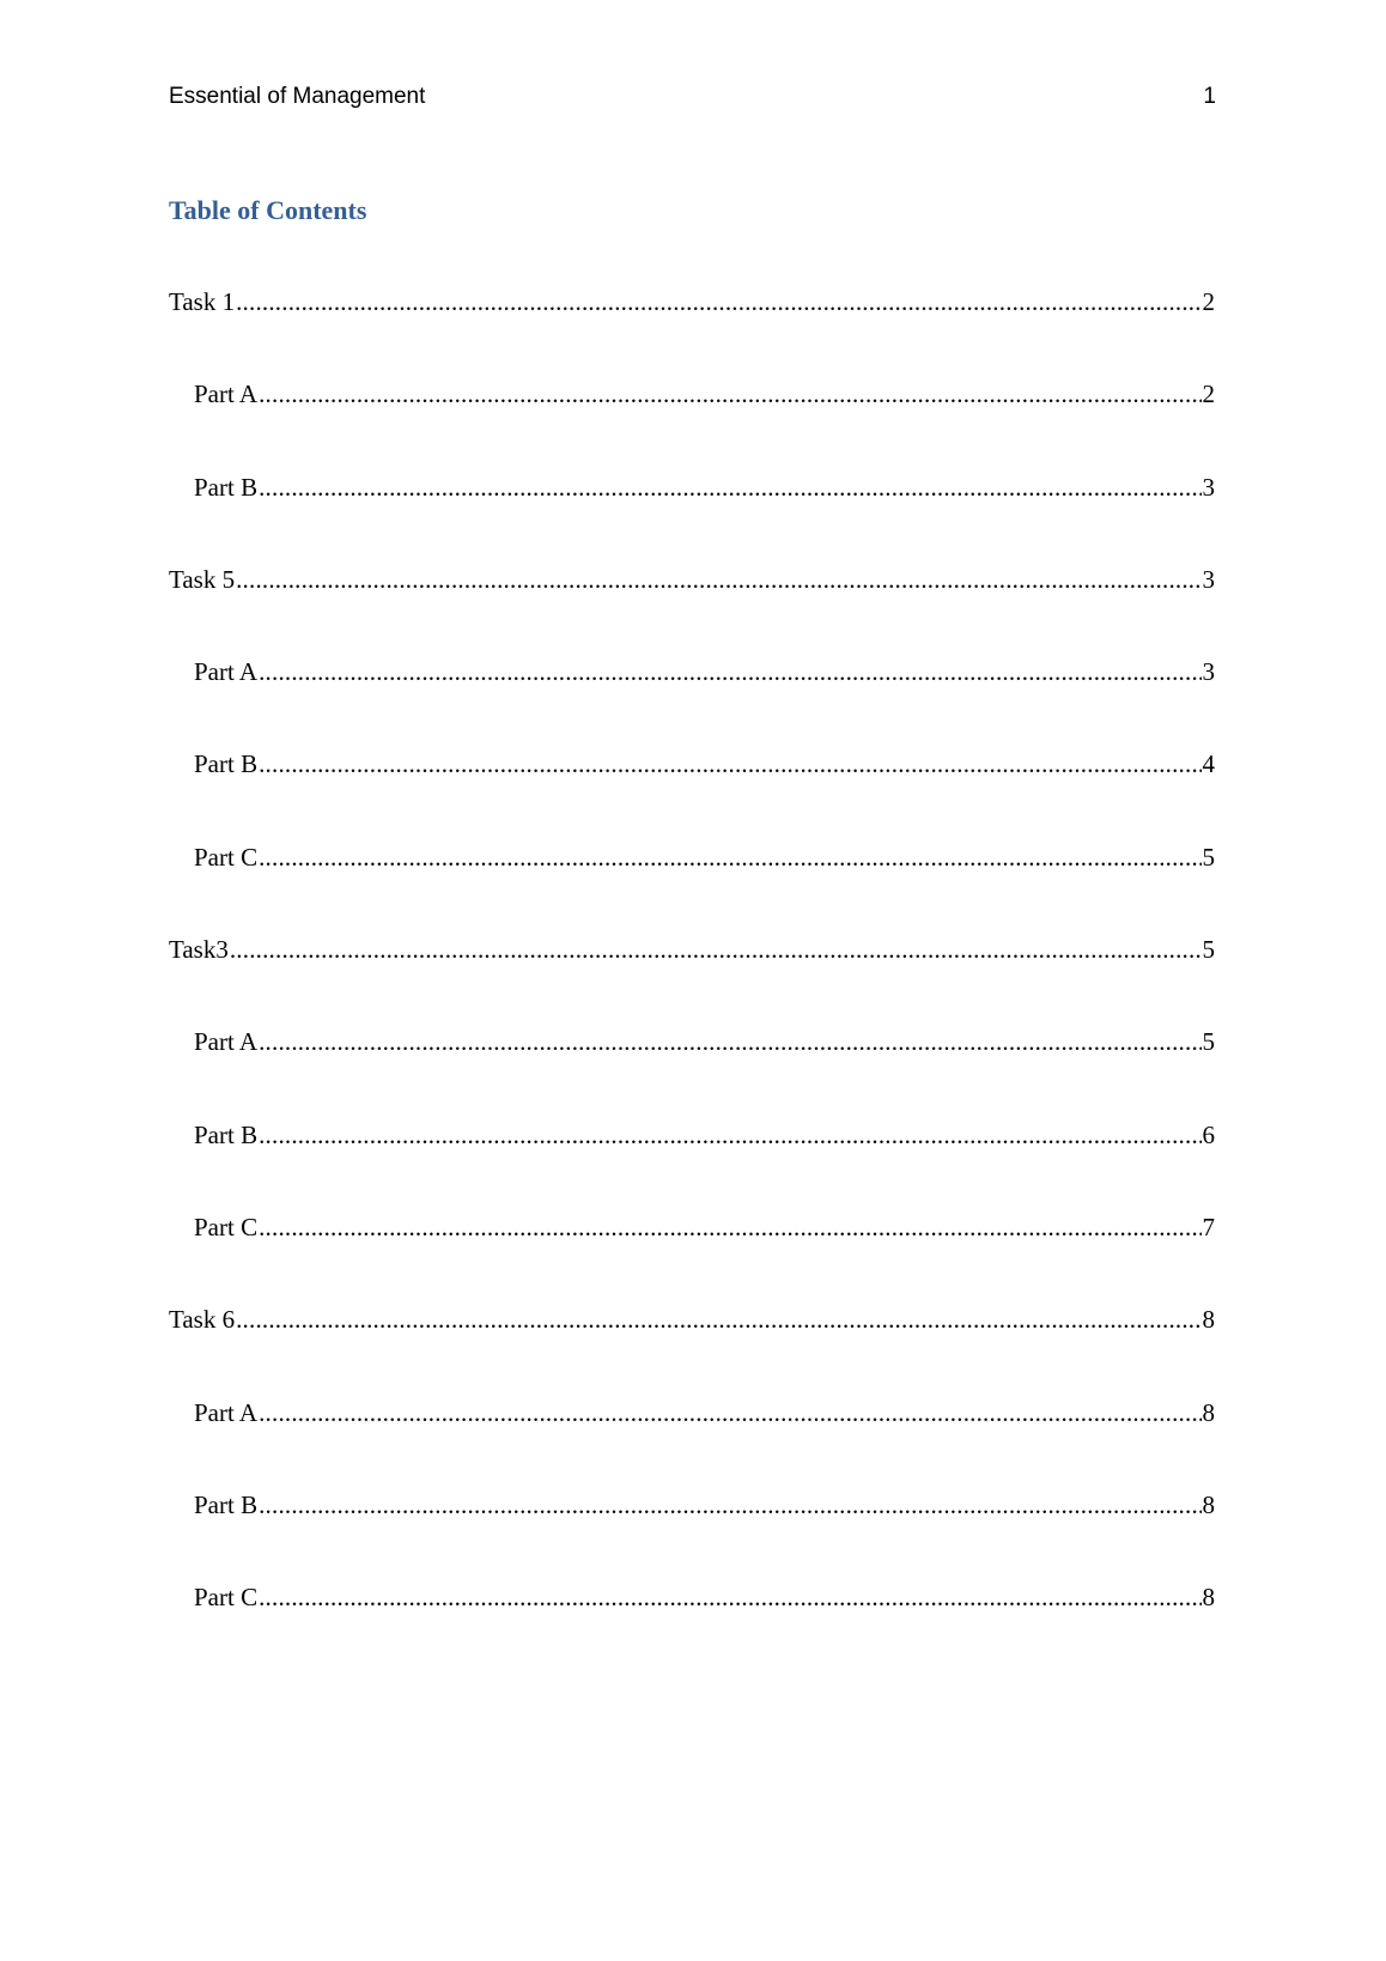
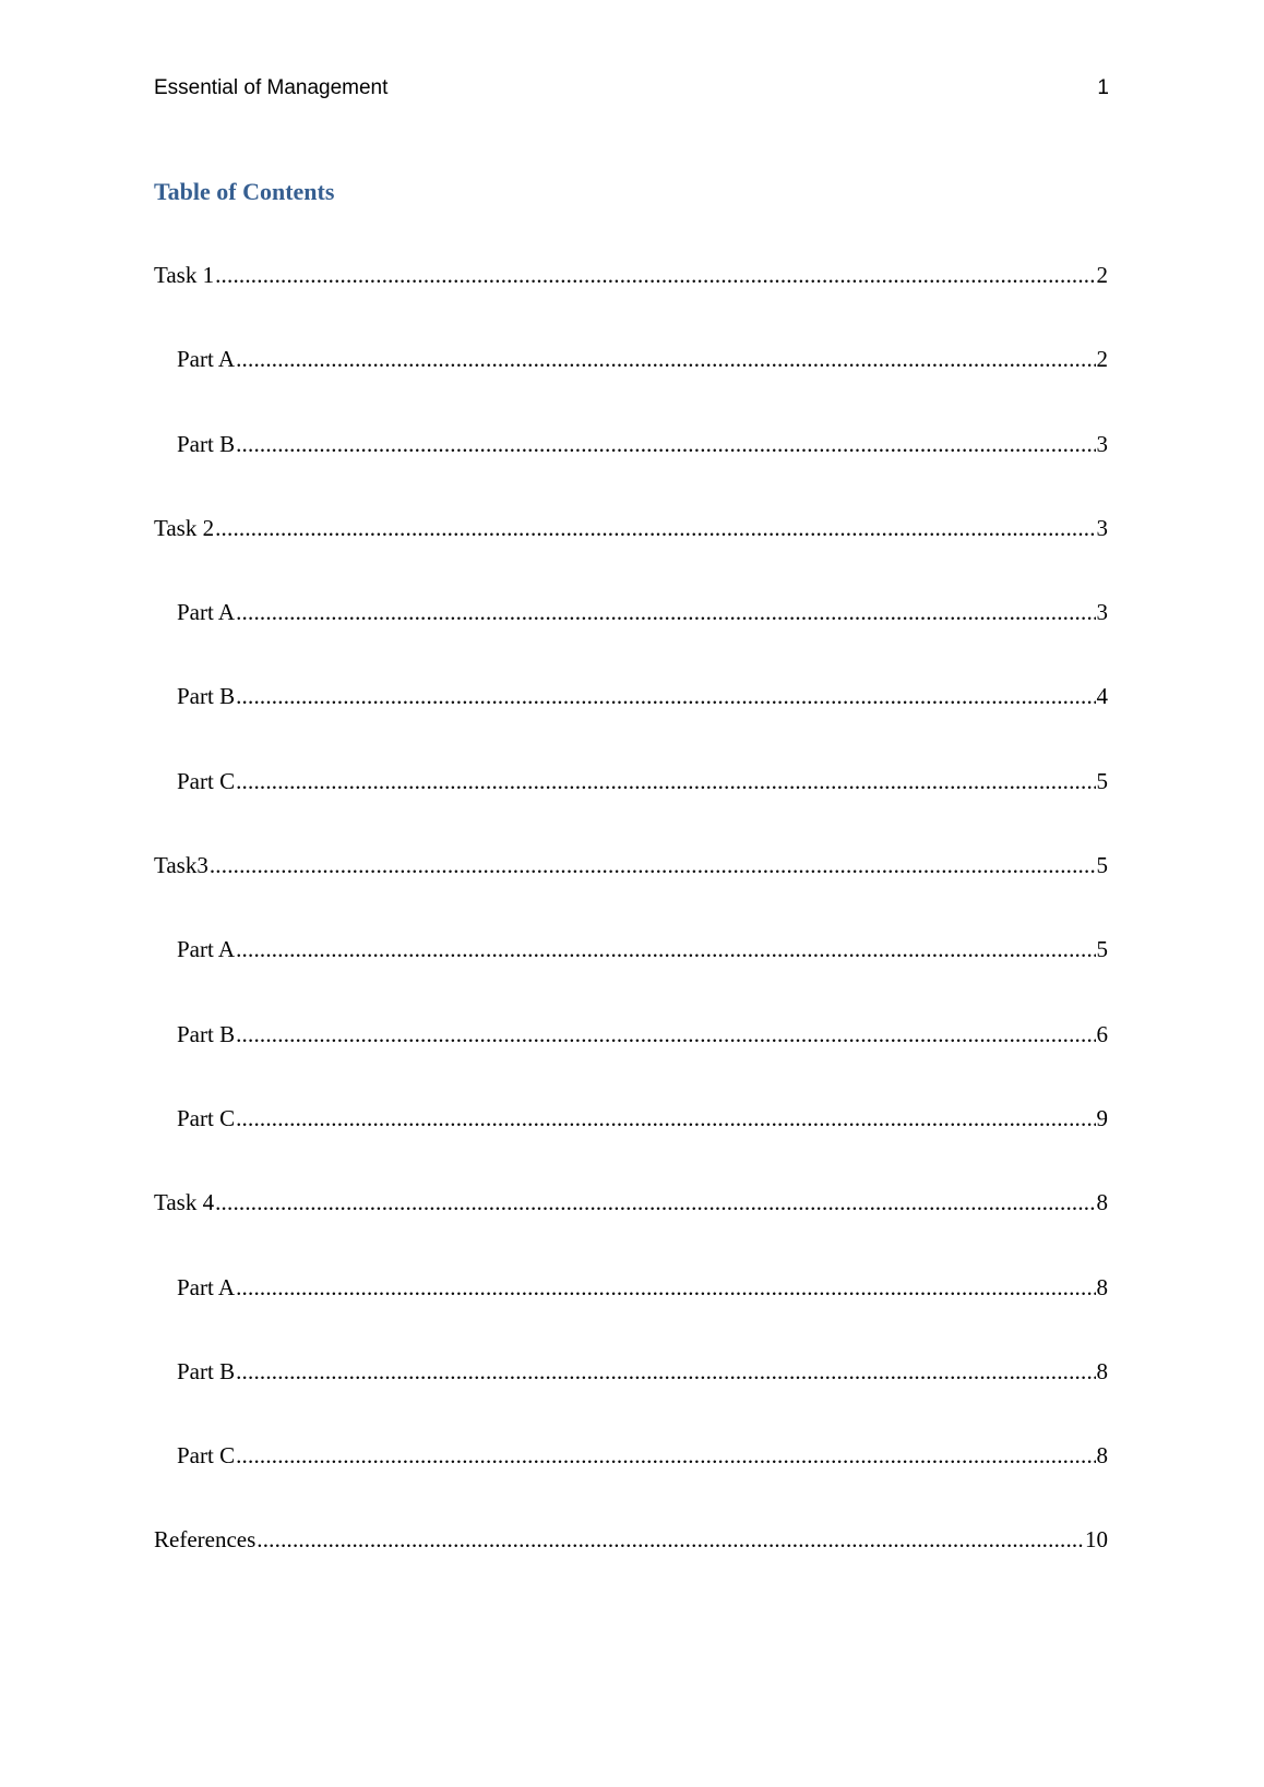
  Essential of Management
  1
  Table of Contents
  Task 1
  2
  Part A
  2
  Part B
  3
- Task 5
+ Task 2
  3
  Part A
  3
  Part B
  4
  Part C
  5
  Task3
  5
  Part A
  5
  Part B
  6
  Part C
- 7
+ 9
- Task 6
+ Task 4
  8
  Part A
  8
  Part B
  8
  Part C
  8
+ References
+ 10
